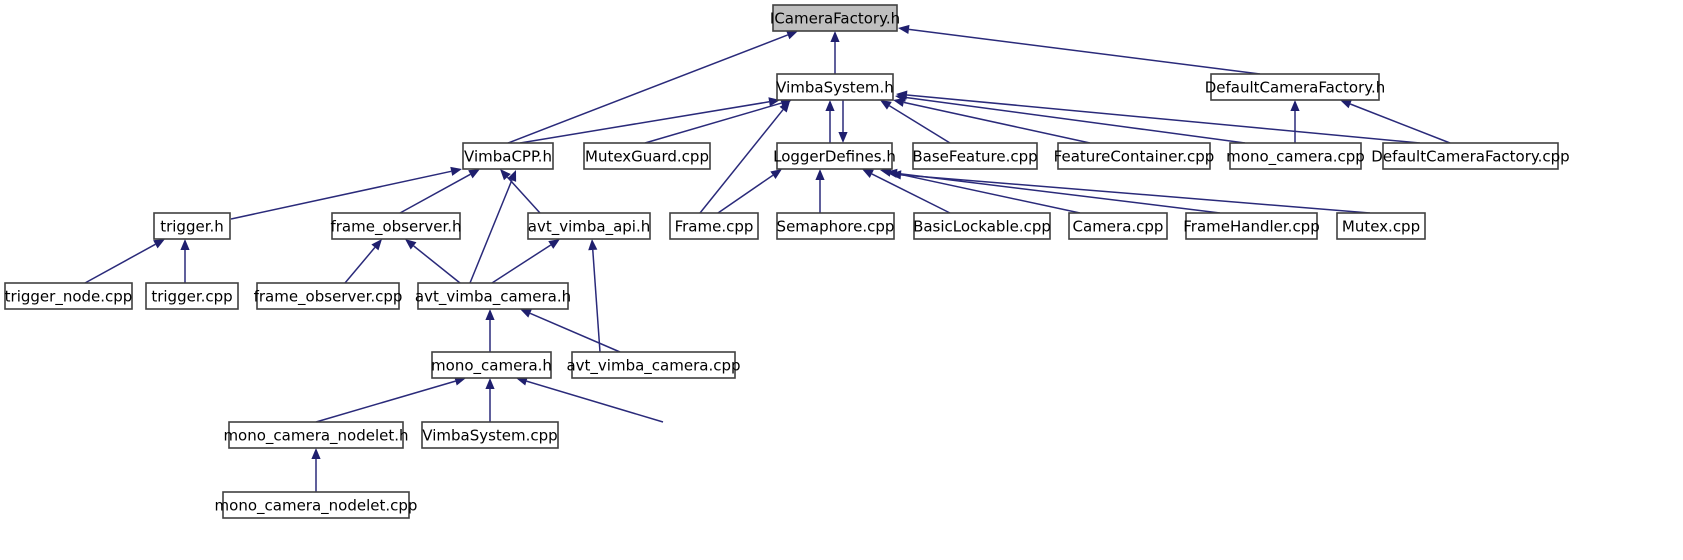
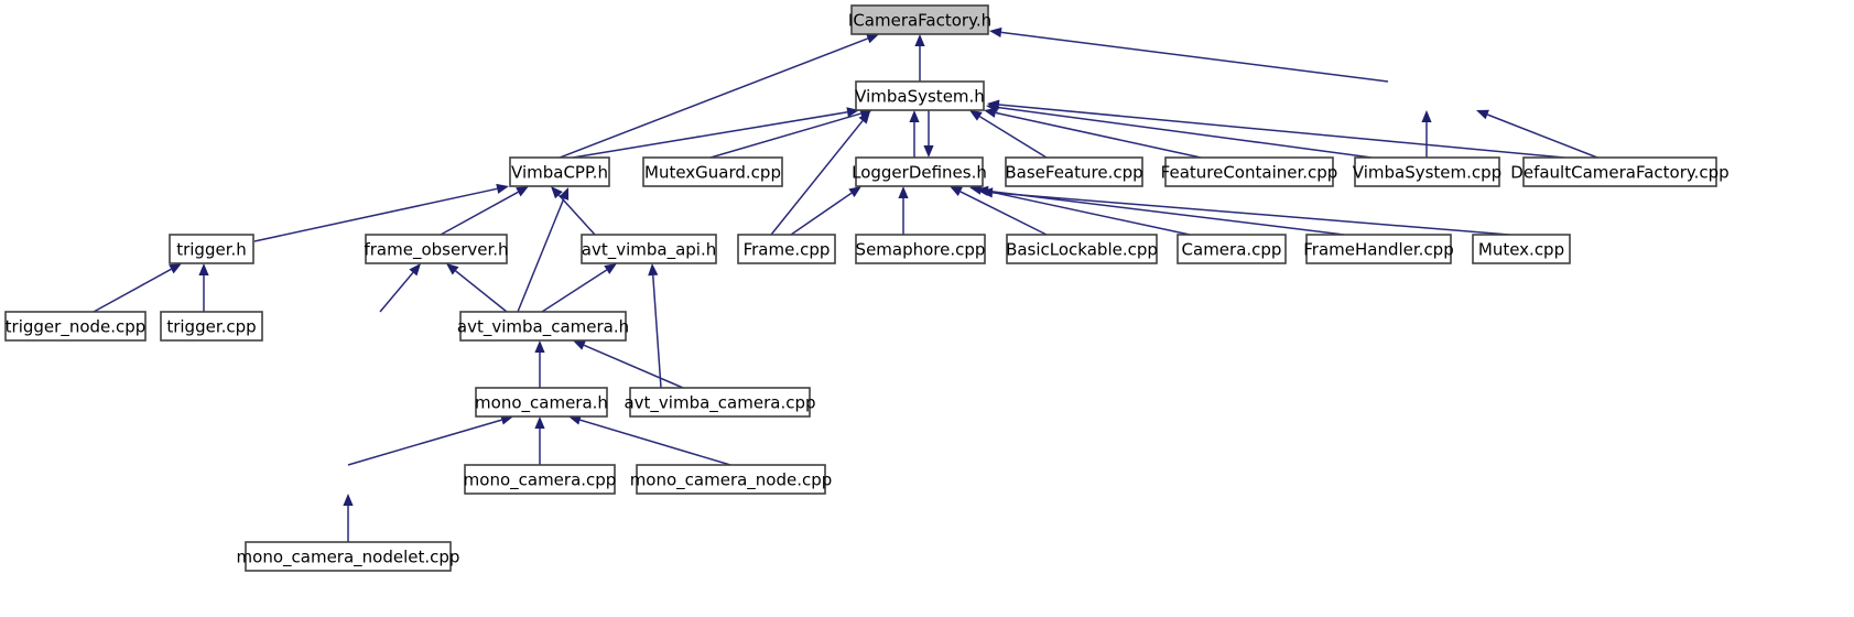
  ICameraFactory.h
  VimbaSystem.h
- DefaultCameraFactory.h
  VimbaCPP.h
  MutexGuard.cpp
  LoggerDefines.h
  BaseFeature.cpp
  FeatureContainer.cpp
- mono_camera.cpp
+ VimbaSystem.cpp
  DefaultCameraFactory.cpp
  trigger.h
  frame_observer.h
  avt_vimba_api.h
  Frame.cpp
  Semaphore.cpp
  BasicLockable.cpp
  Camera.cpp
  FrameHandler.cpp
  Mutex.cpp
  trigger_node.cpp
  trigger.cpp
- frame_observer.cpp
  avt_vimba_camera.h
  mono_camera.h
  avt_vimba_camera.cpp
- mono_camera_nodelet.h
- VimbaSystem.cpp
+ mono_camera.cpp
+ mono_camera_node.cpp
  mono_camera_nodelet.cpp
